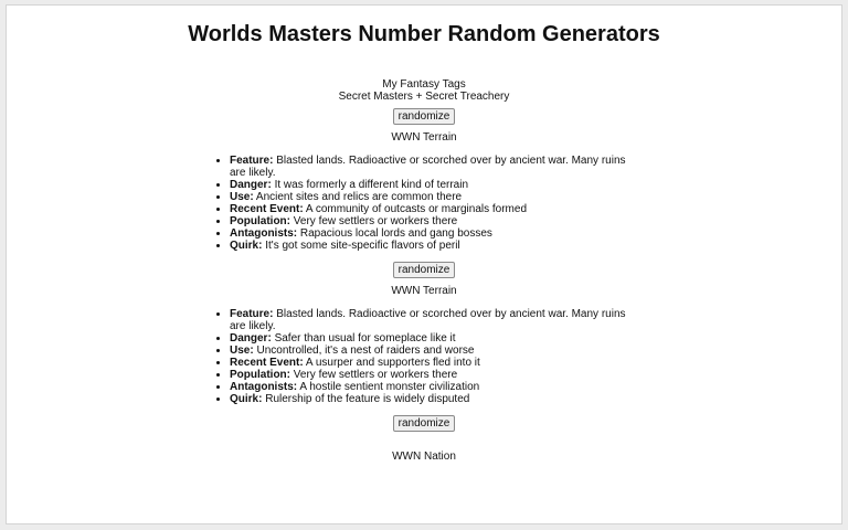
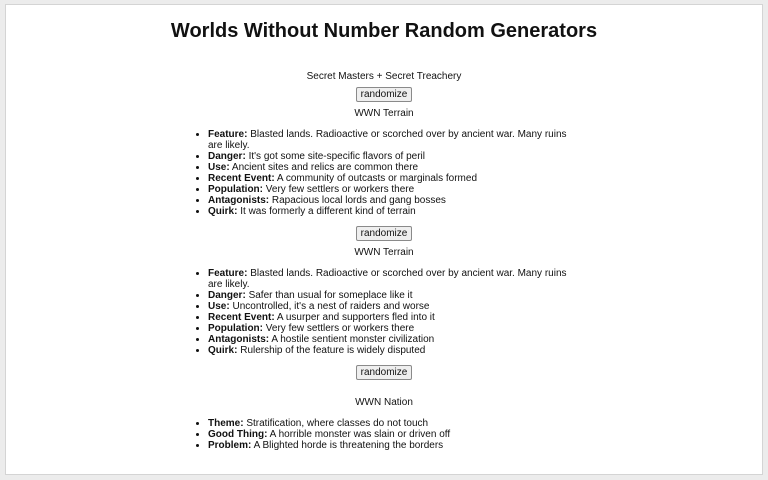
- Worlds Masters Number Random Generators
+ Worlds Without Number Random Generators
- My Fantasy Tags
  Secret Masters + Secret Treachery
  randomize
  WWN Terrain
  Feature: Blasted lands. Radioactive or scorched over by ancient war. Many ruins are likely.
- Danger: It was formerly a different kind of terrain
+ Danger: It's got some site-specific flavors of peril
  Use: Ancient sites and relics are common there
  Recent Event: A community of outcasts or marginals formed
  Population: Very few settlers or workers there
  Antagonists: Rapacious local lords and gang bosses
- Quirk: It's got some site-specific flavors of peril
+ Quirk: It was formerly a different kind of terrain
  randomize
  WWN Terrain
  Feature: Blasted lands. Radioactive or scorched over by ancient war. Many ruins are likely.
  Danger: Safer than usual for someplace like it
  Use: Uncontrolled, it's a nest of raiders and worse
  Recent Event: A usurper and supporters fled into it
  Population: Very few settlers or workers there
  Antagonists: A hostile sentient monster civilization
  Quirk: Rulership of the feature is widely disputed
  randomize
  WWN Nation
+ Theme: Stratification, where classes do not touch
+ Good Thing: A horrible monster was slain or driven off
+ Problem: A Blighted horde is threatening the borders
